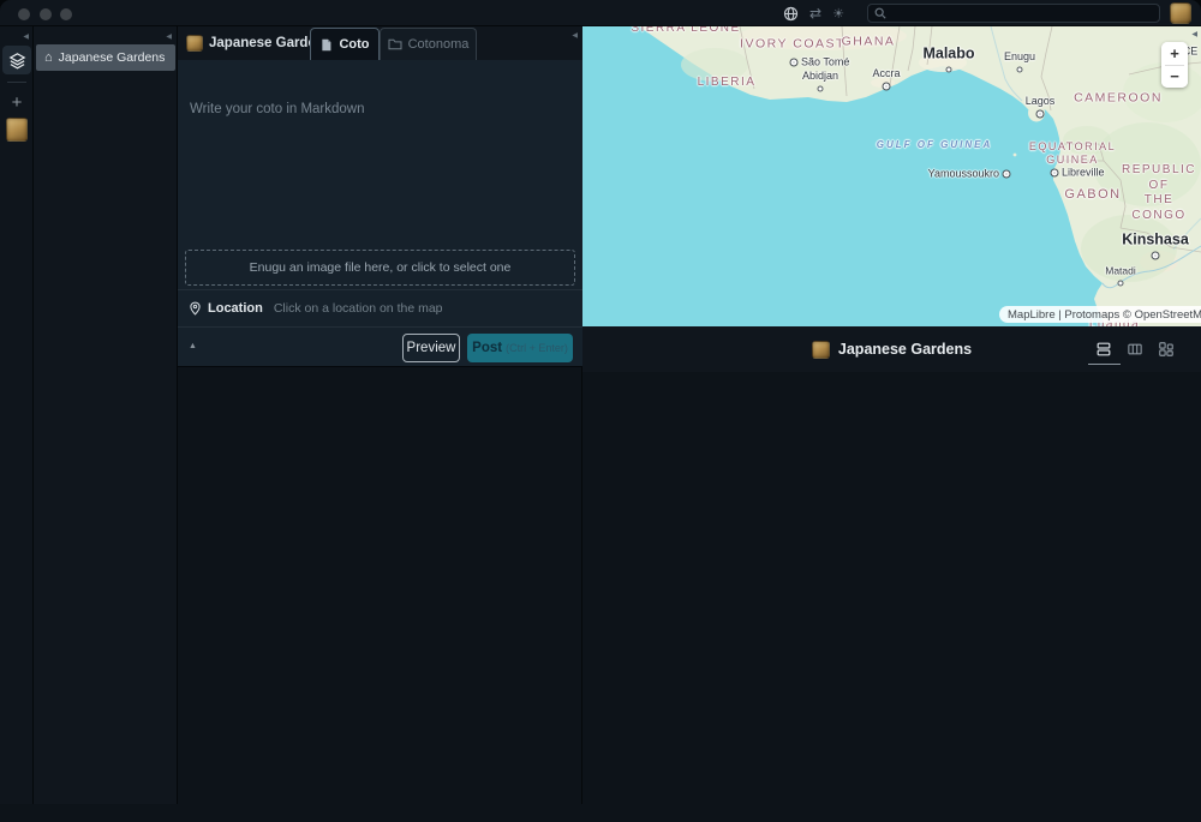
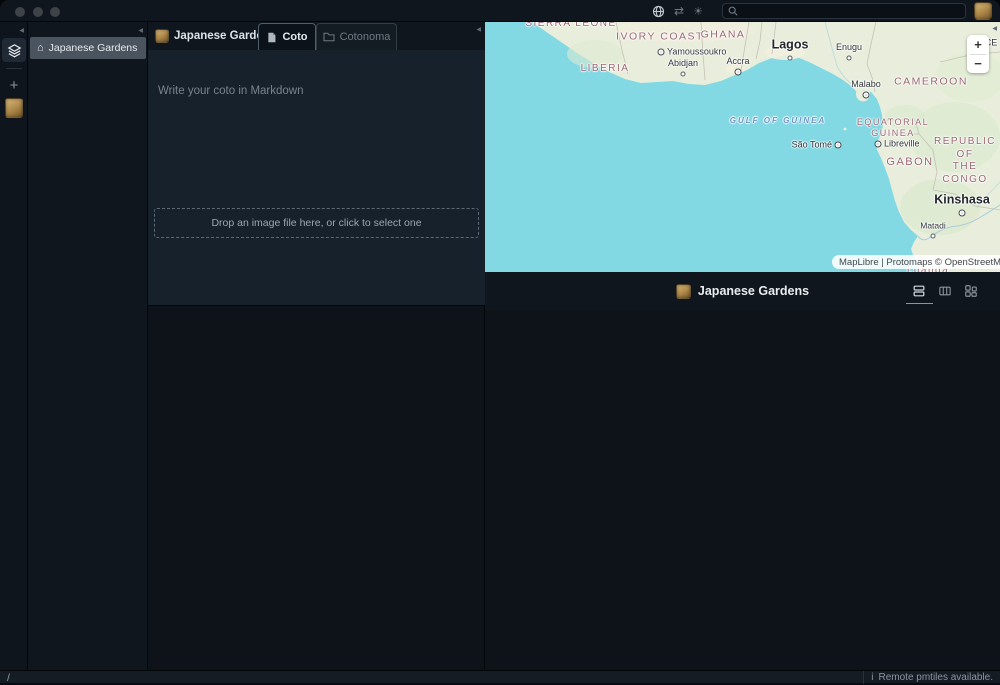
  ⇄
  ☀
  +
  ⌂
  Japanese Gardens
  Japanese Gard
  Coto
  Cotonoma
  Write your coto in Markdown
- Enugu an image file here, or click to select one
+ Drop an image file here, or click to select one
- Location
- Click on a location on the map
- Preview
- Post
  SIERRA LEONE
  IVORY COAST
  GHANA
  LIBERIA
  CAMEROON
  EQUATORIAL GUINEA
  GABON
  REPUBLIC OF
  THE CONGO
  GULF OF GUINEA
- São Tomé
+ Yamoussoukro
  Abidjan
  Accra
- Malabo
+ Lagos
  Enugu
- Lagos
+ Malabo
- Yamoussoukro
+ São Tomé
  Libreville
  Kinshasa
  Matadi
  Luanda
  +
  −
  MapLibre | Protomaps © OpenStreetM
  Japanese Gardens
+ /
+ i
+ Remote pmtiles available.
